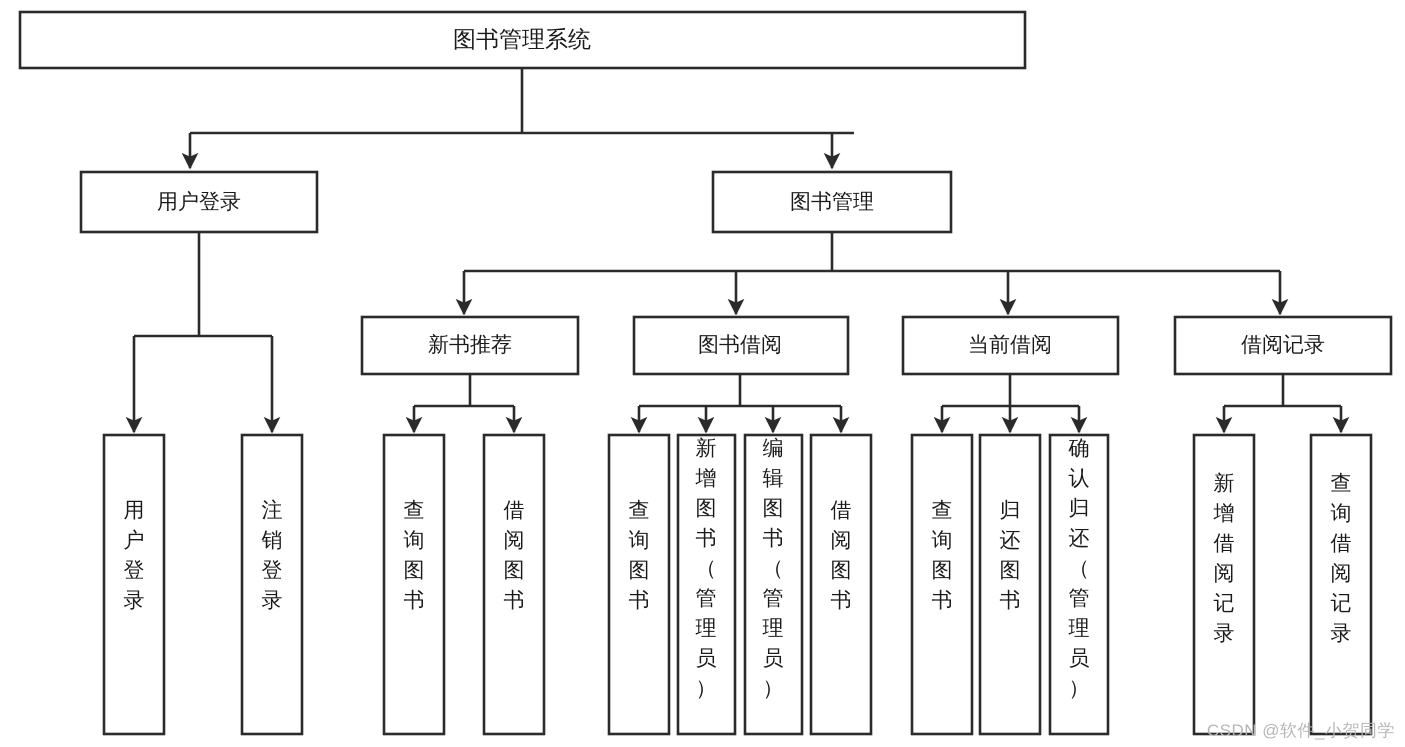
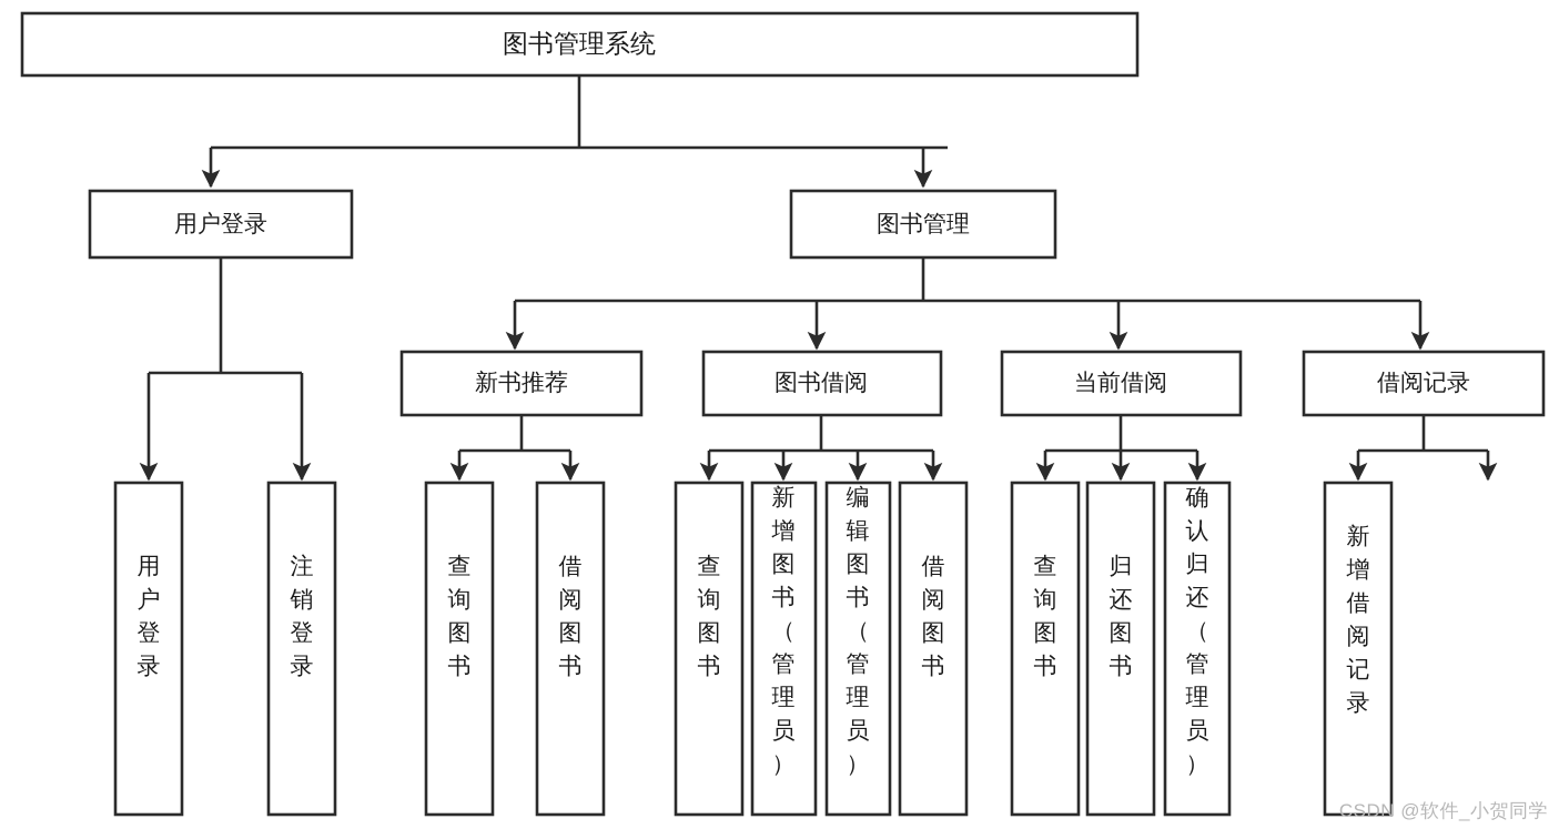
  图书管理系统
  用户登录
  图书管理
  新书推荐
  图书借阅
  当前借阅
  借阅记录
  用户登录
  注销登录
  查询图书
  借阅图书
  查询图书
  新增图书（管理员）
  编辑图书（管理员）
  借阅图书
  查询图书
  归还图书
  确认归还（管理员）
  新增借阅记录
- 查询借阅记录
  CSDN @软件_小贺同学
